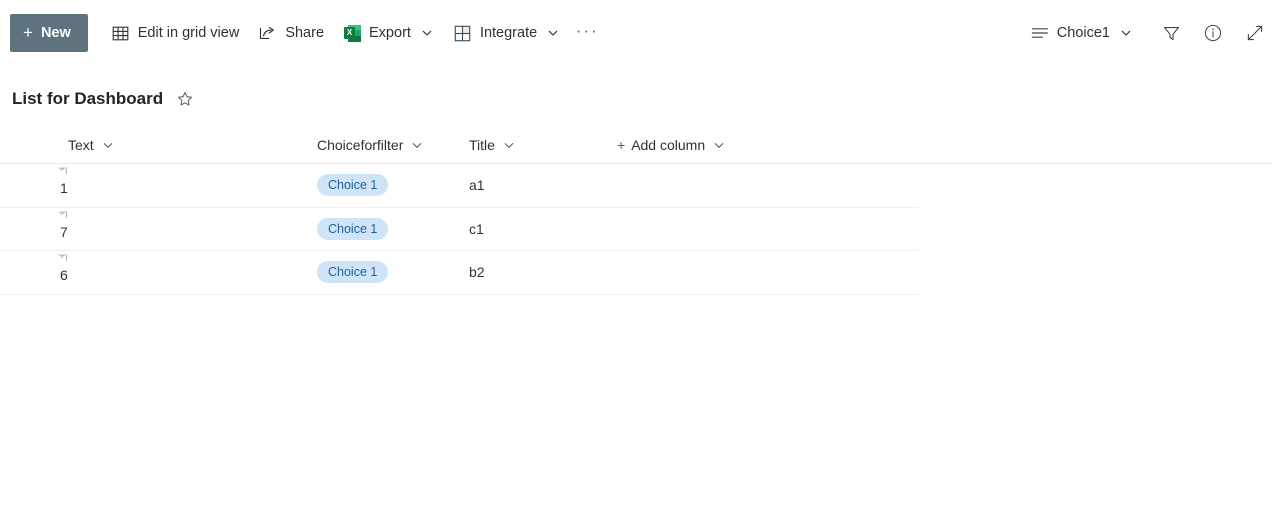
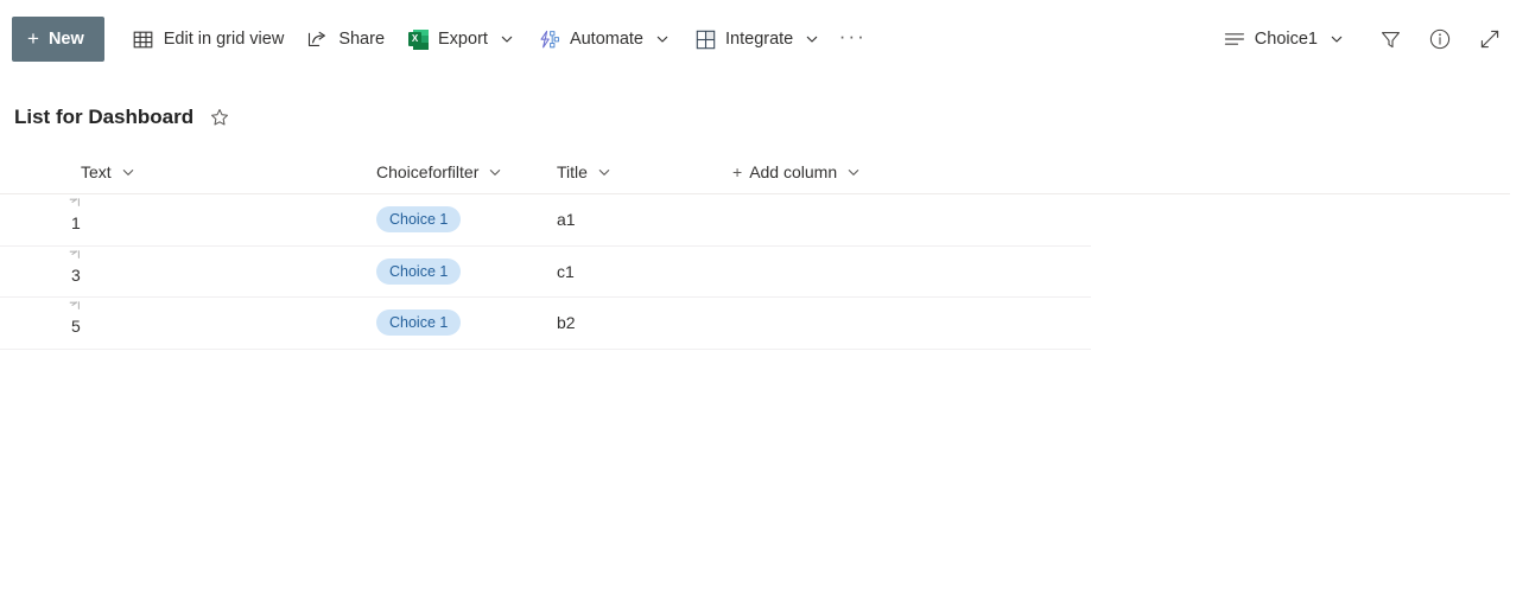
  +
  New
  Edit in grid view
  Share
  X
  Export
+ Automate
  Integrate
  ···
  Choice1
  List for Dashboard
  Text
  Choiceforfilter
  Title
  +
  Add column
  1
  Choice 1
  a1
- 7
+ 3
  Choice 1
  c1
- 6
+ 5
  Choice 1
  b2
